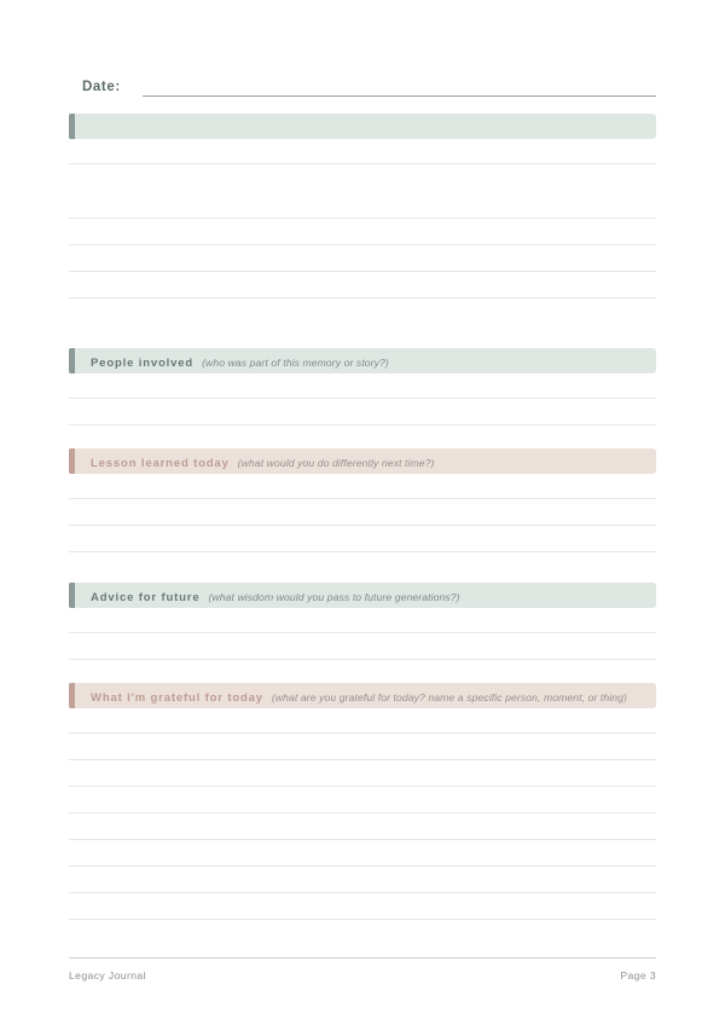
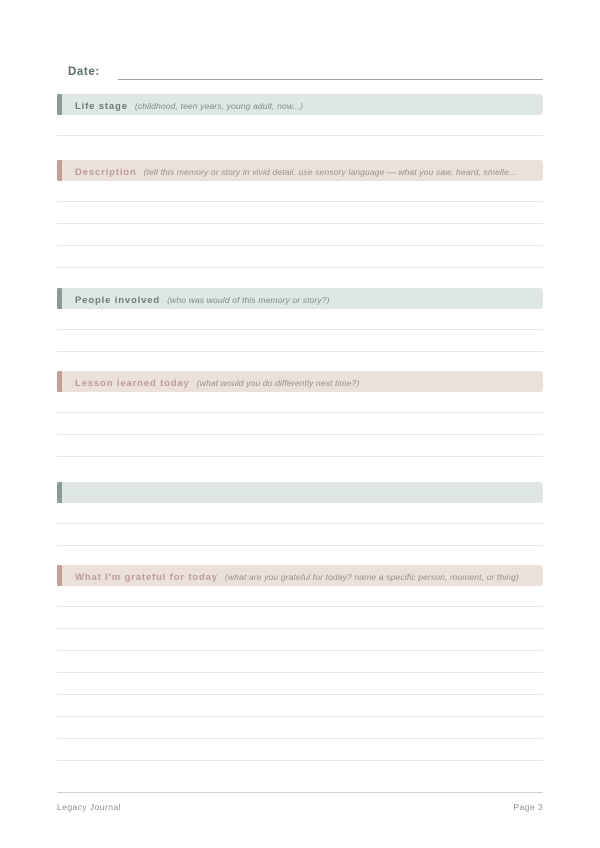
  Date:
+ Life stage (childhood, teen years, young adult, now...)
+ Description (tell this memory or story in vivid detail. use sensory language — what you saw, heard, smelle...
- People involved (who was part of this memory or story?)
+ People involved (who was would of this memory or story?)
  Lesson learned today (what would you do differently next time?)
- Advice for future (what wisdom would you pass to future generations?)
  What I'm grateful for today (what are you grateful for today? name a specific person, moment, or thing)
  Legacy Journal
  Page 3
